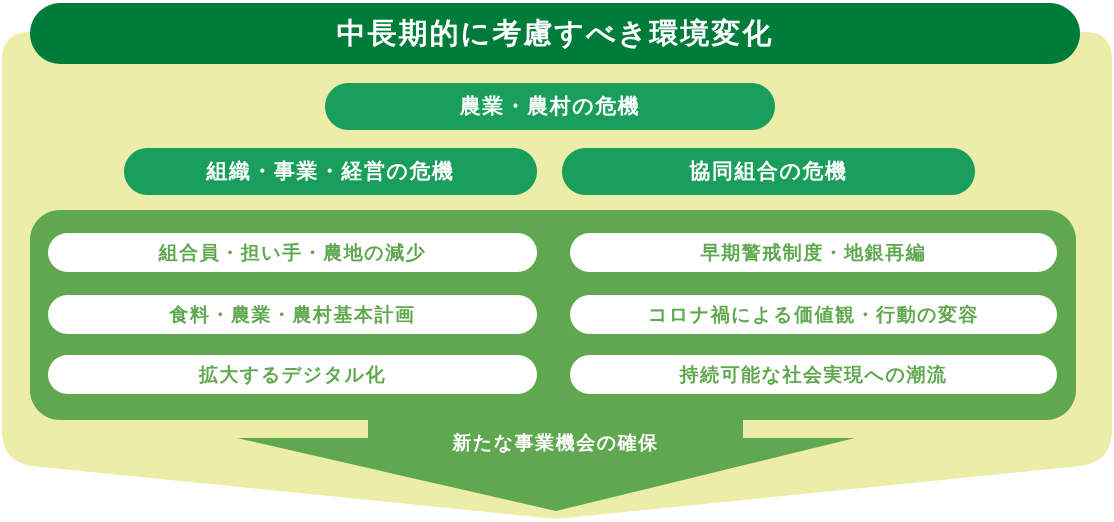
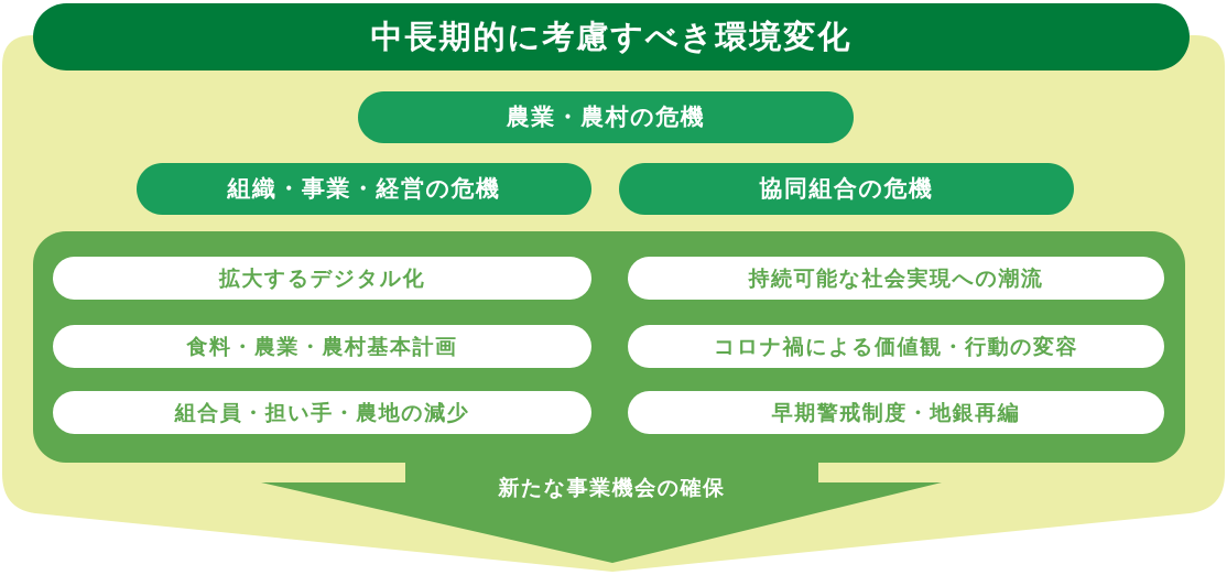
  中長期的に考慮すべき環境変化
  農業・農村の危機
  組織・事業・経営の危機
  協同組合の危機
- 組合員・担い手・農地の減少
+ 拡大するデジタル化
  食料・農業・農村基本計画
- 拡大するデジタル化
+ 組合員・担い手・農地の減少
- 早期警戒制度・地銀再編
+ 持続可能な社会実現への潮流
  コロナ禍による価値観・行動の変容
- 持続可能な社会実現への潮流
+ 早期警戒制度・地銀再編
  新たな事業機会の確保
